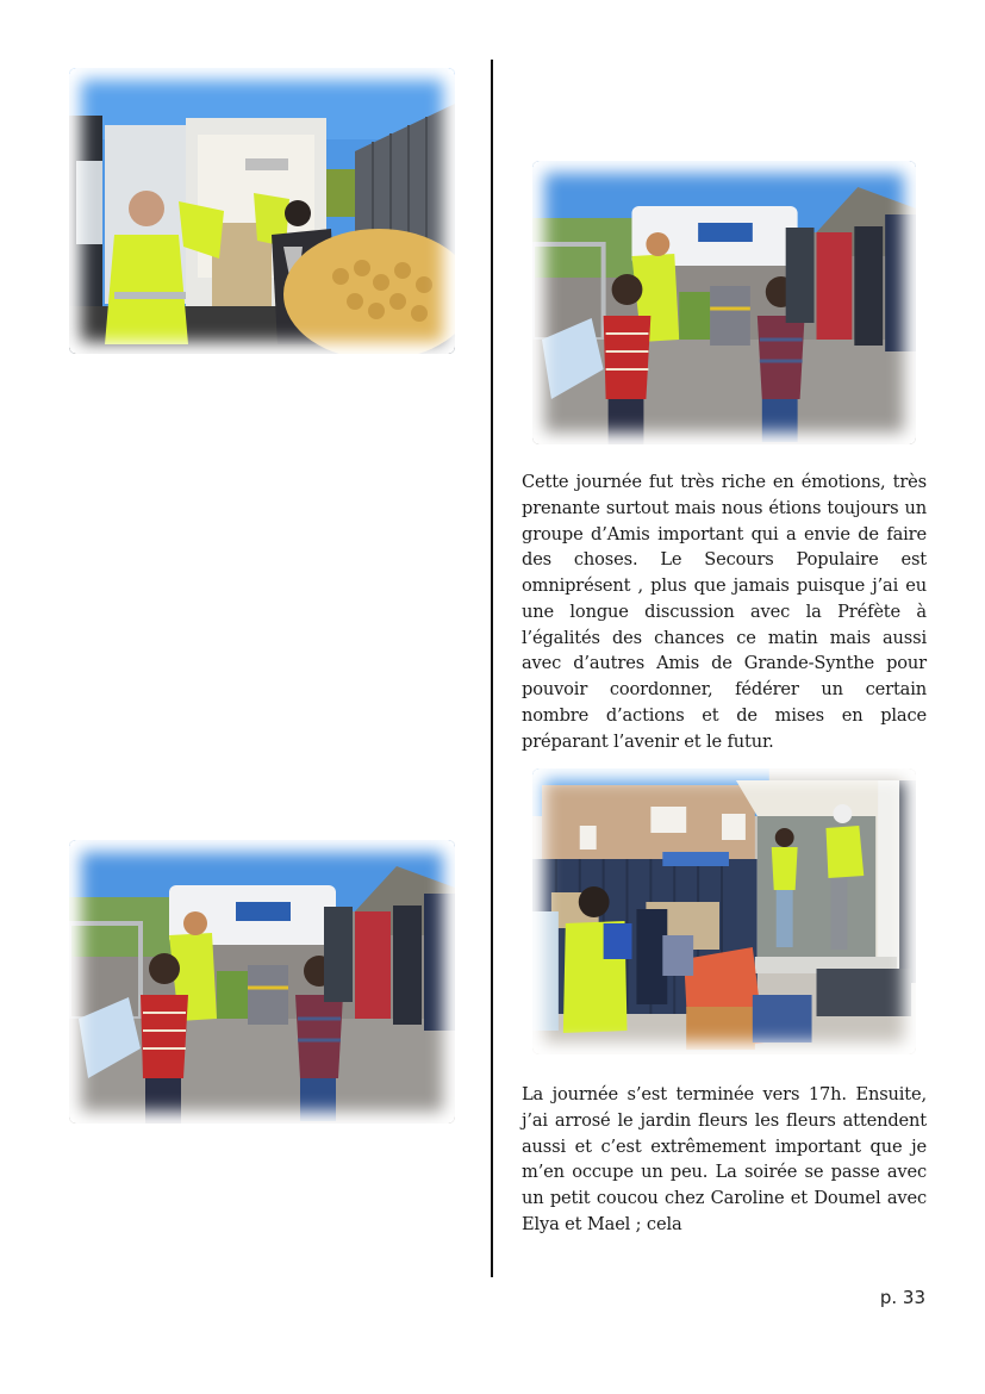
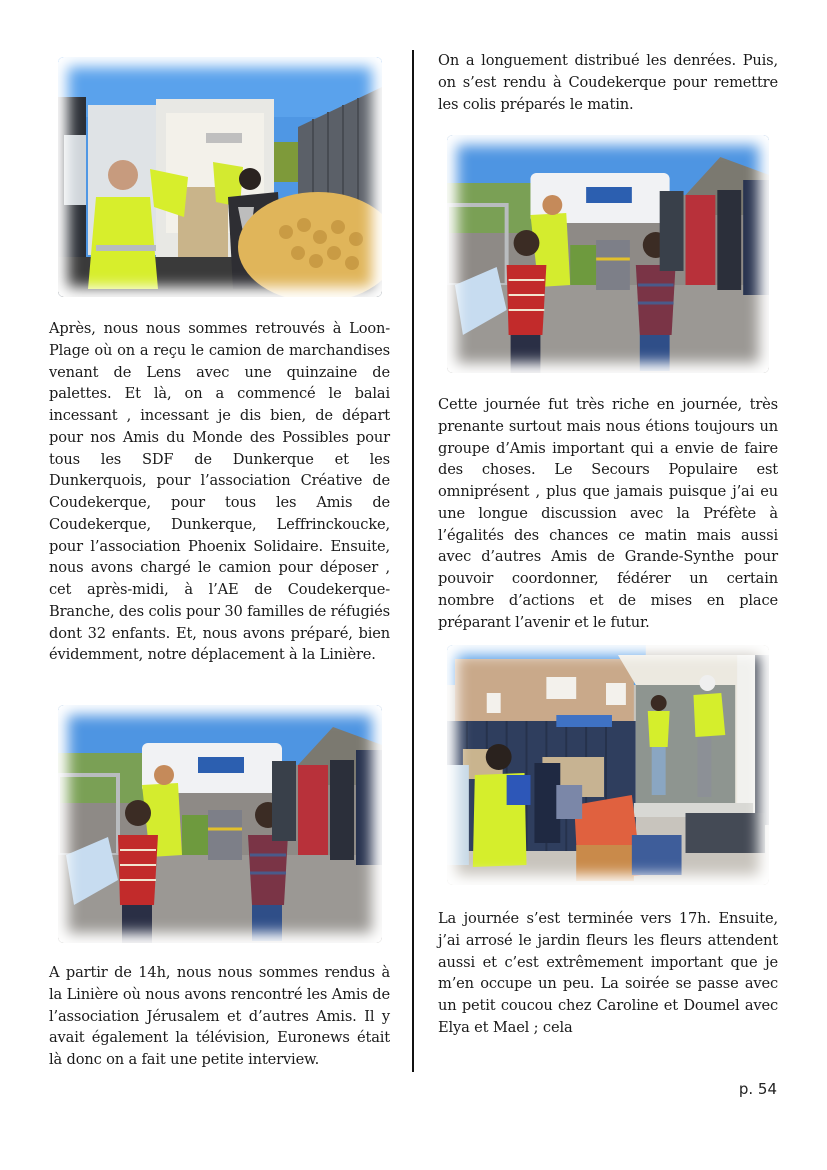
+ Après, nous nous sommes retrouvés à Loon-Plage où on a reçu le camion de marchandises venant de Lens avec une quinzaine de palettes. Et là, on a commencé le balai incessant , incessant je dis bien, de départ pour nos Amis du Monde des Possibles pour tous les SDF de Dunkerque et les Dunkerquois, pour l’association Créative de Coudekerque, pour tous les Amis de Coudekerque, Dunkerque, Leffrinckoucke, pour l’association Phoenix Solidaire. Ensuite, nous avons chargé le camion pour déposer , cet après-midi, à l’AE de Coudekerque-Branche, des colis pour 30 familles de réfugiés dont 32 enfants. Et, nous avons préparé, bien évidemment, notre déplacement à la Linière.
+ A partir de 14h, nous nous sommes rendus à la Linière où nous avons rencontré les Amis de l’association Jérusalem et d’autres Amis. Il y avait également la télévision, Euronews était là donc on a fait une petite interview.
+ On a longuement distribué les denrées. Puis, on s’est rendu à Coudekerque pour remettre les colis préparés le matin.
- Cette journée fut très riche en émotions, très prenante surtout mais nous étions toujours un groupe d’Amis important qui a envie de faire des choses. Le Secours Populaire est omniprésent , plus que jamais puisque j’ai eu une longue discussion avec la Préfète à l’égalités des chances ce matin mais aussi avec d’autres Amis de Grande-Synthe pour pouvoir coordonner, fédérer un certain nombre d’actions et de mises en place préparant l’avenir et le futur.
+ Cette journée fut très riche en journée, très prenante surtout mais nous étions toujours un groupe d’Amis important qui a envie de faire des choses. Le Secours Populaire est omniprésent , plus que jamais puisque j’ai eu une longue discussion avec la Préfète à l’égalités des chances ce matin mais aussi avec d’autres Amis de Grande-Synthe pour pouvoir coordonner, fédérer un certain nombre d’actions et de mises en place préparant l’avenir et le futur.
  La journée s’est terminée vers 17h. Ensuite, j’ai arrosé le jardin fleurs les fleurs attendent aussi et c’est extrêmement important que je m’en occupe un peu. La soirée se passe avec un petit coucou chez Caroline et Doumel avec Elya et Mael ; cela
- p. 33
+ p. 54
